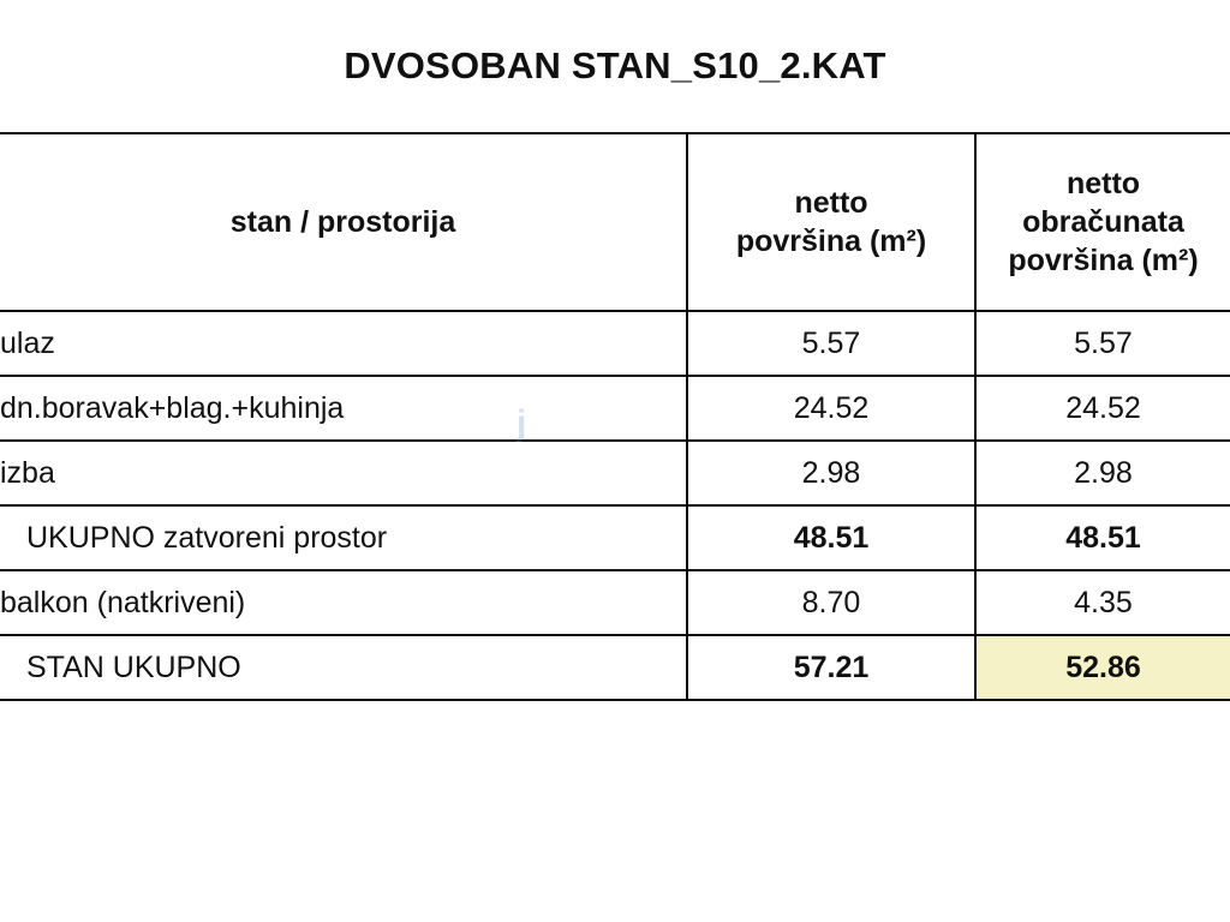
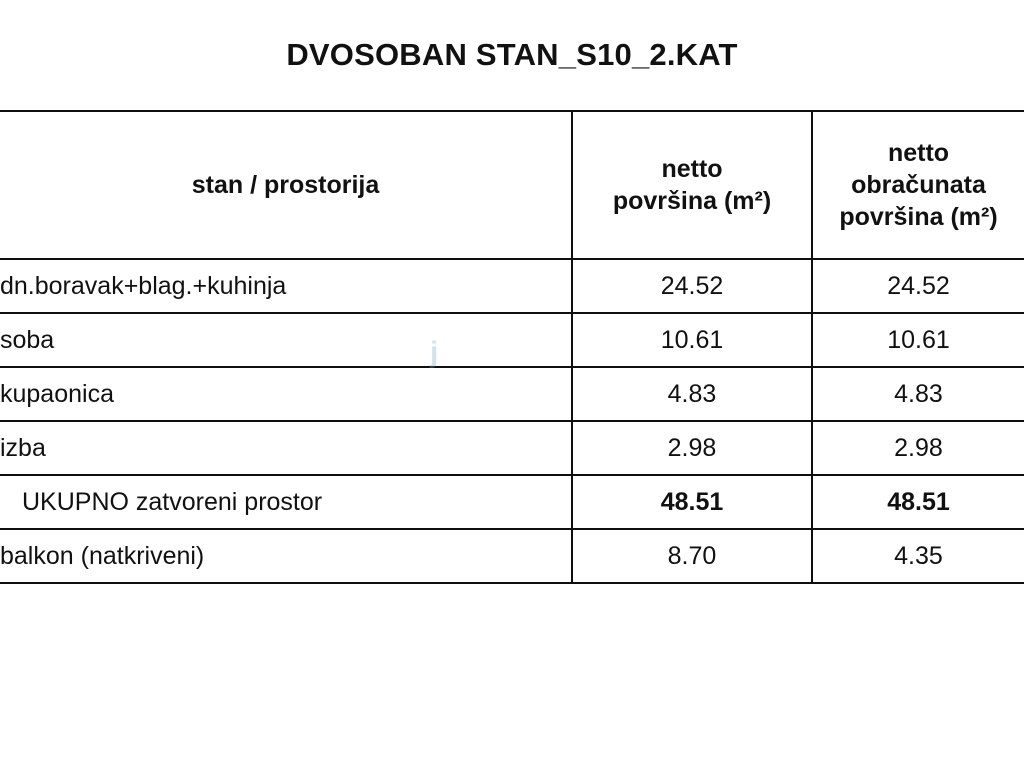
  DVOSOBAN STAN_S10_2.KAT
  stan / prostorija	netto površina (m²)	netto obračunata površina (m²)
- ulaz	5.57	5.57
  dn.boravak+blag.+kuhinja	24.52	24.52
+ soba	10.61	10.61
+ kupaonica	4.83	4.83
  izba	2.98	2.98
  UKUPNO zatvoreni prostor	48.51	48.51
  balkon (natkriveni)	8.70	4.35
- STAN UKUPNO	57.21	52.86
  j
